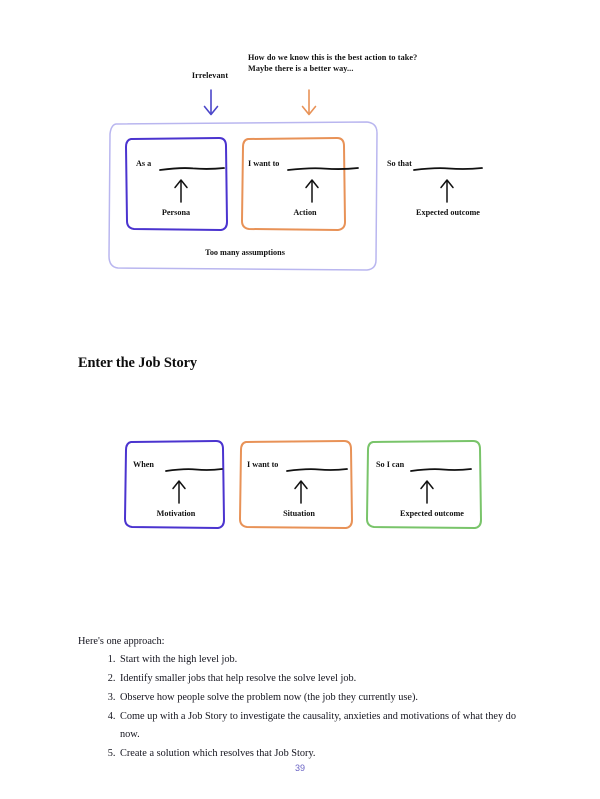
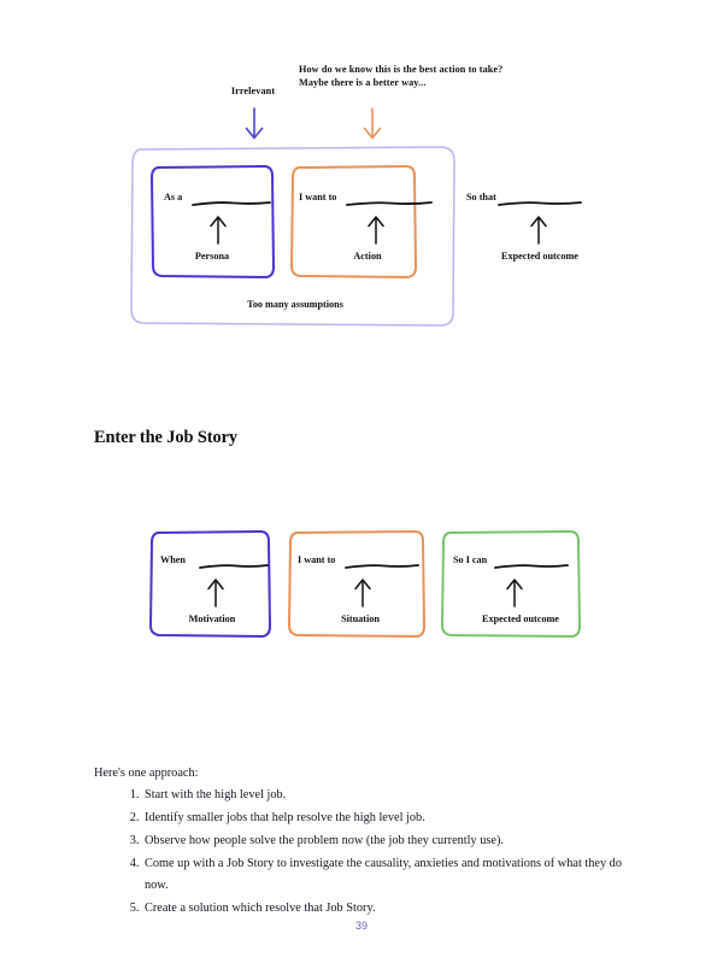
  Irrelevant
  How do we know this is the best action to take?
  Maybe there is a better way...
  As a
  Persona
  I want to
  Action
  So that
  Expected outcome
  Too many assumptions
  Enter the Job Story
  When
  Motivation
  I want to
  Situation
  So I can
  Expected outcome
  Here's one approach:
  Start with the high level job.
- Identify smaller jobs that help resolve the solve level job.
+ Identify smaller jobs that help resolve the high level job.
  Observe how people solve the problem now (the job they currently use).
  Come up with a Job Story to investigate the causality, anxieties and motivations of what they do now.
- Create a solution which resolves that Job Story.
+ Create a solution which resolve that Job Story.
  39
